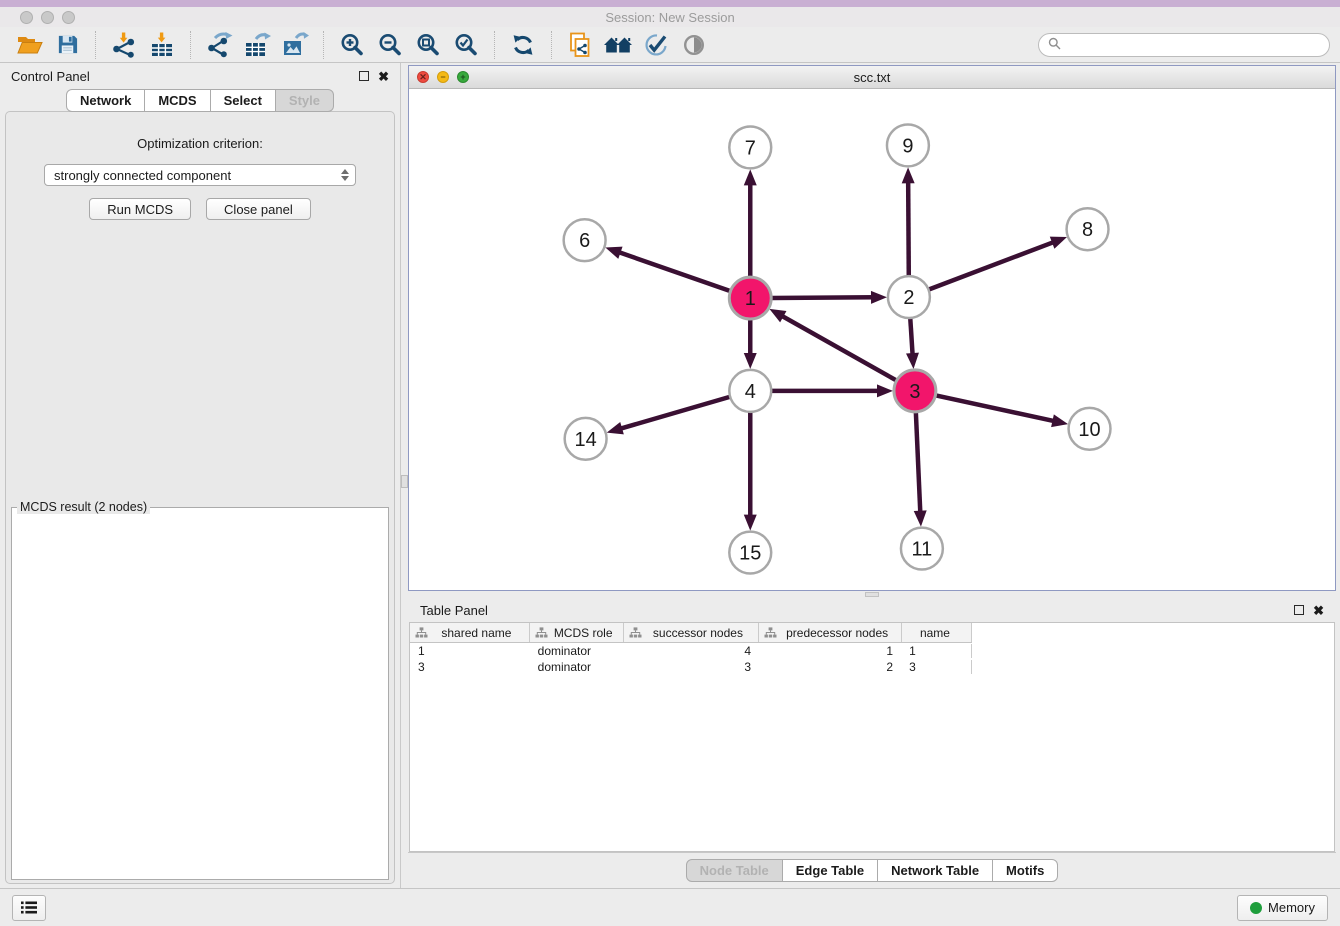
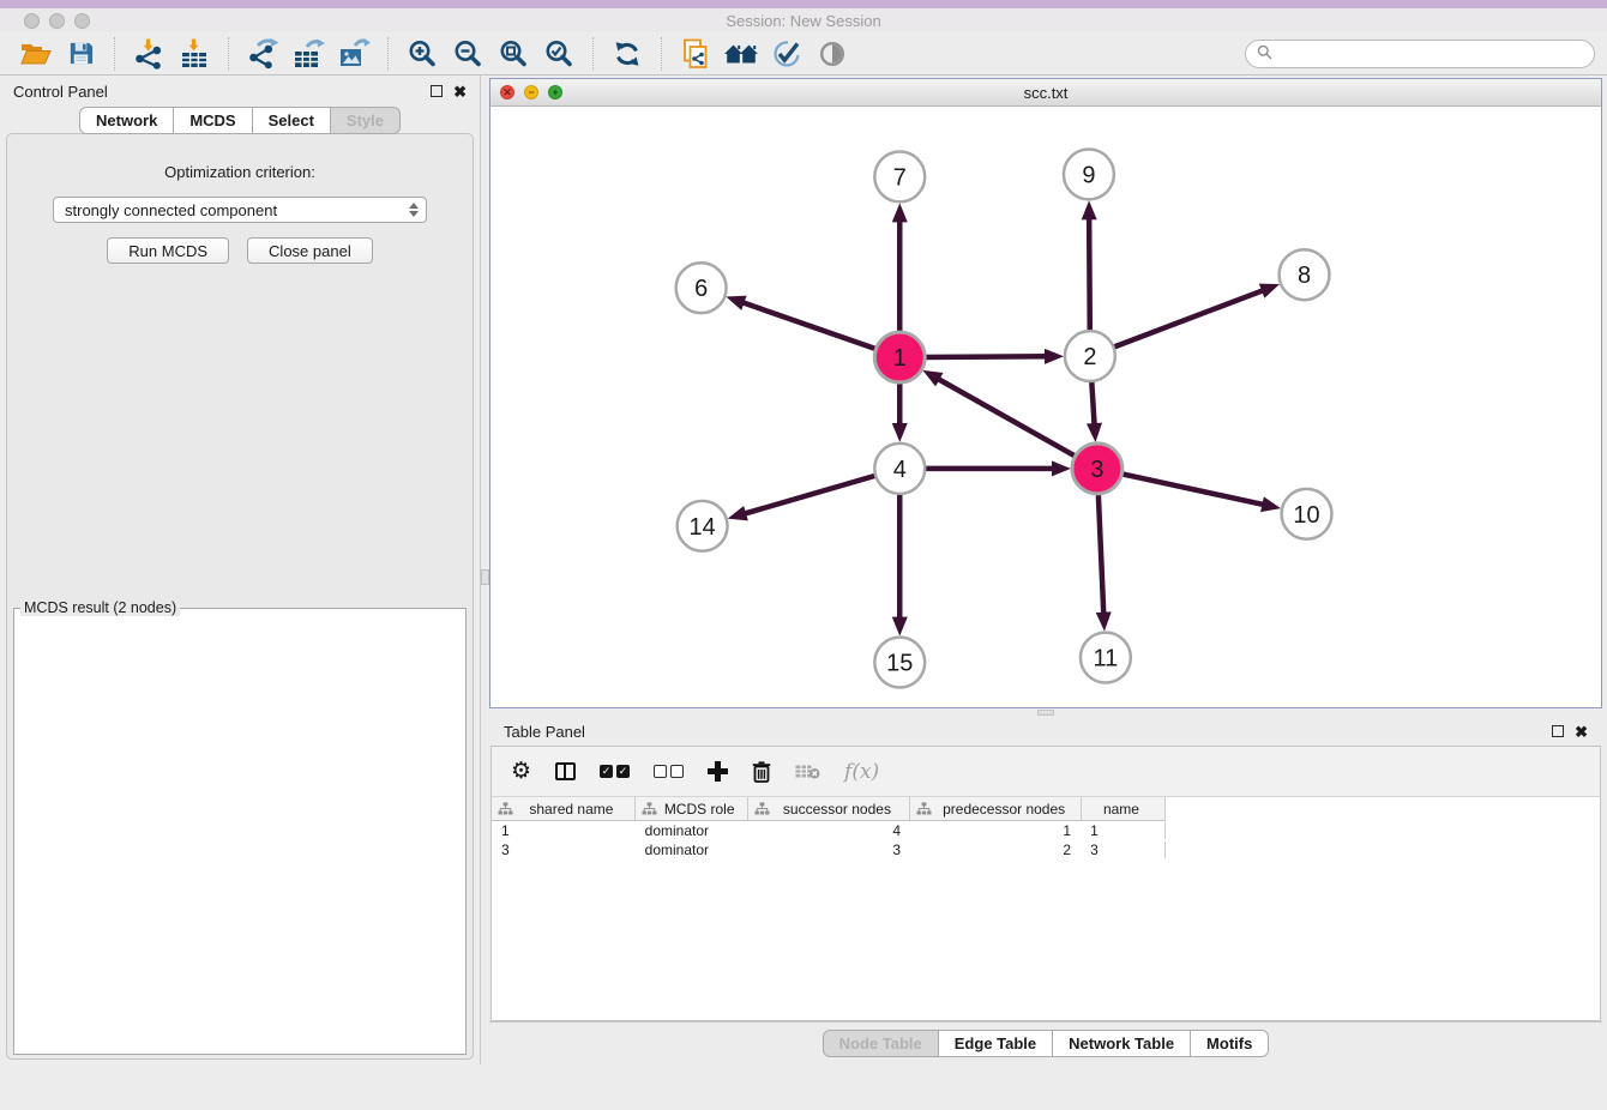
  Session: New Session
  Control Panel
  Network
  MCDS
  Select
  Style
  Optimization criterion:
  strongly connected component
  Run MCDS
  Close panel
  MCDS result (2 nodes)
  scc.txt
  7
  9
  6
  8
  1
  2
  4
  3
  14
  10
  15
  11
  Table Panel
+ ⚙
+ f(x)
  shared name
  MCDS role
  successor nodes
  predecessor nodes
  name
  1
  dominator
  4
  1
  1
  3
  dominator
  3
  2
  3
  Node Table
  Edge Table
  Network Table
  Motifs
- Memory
